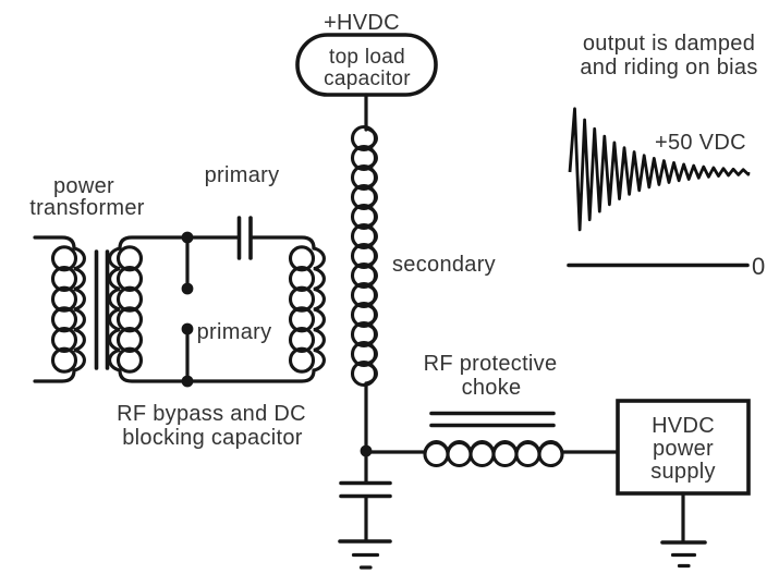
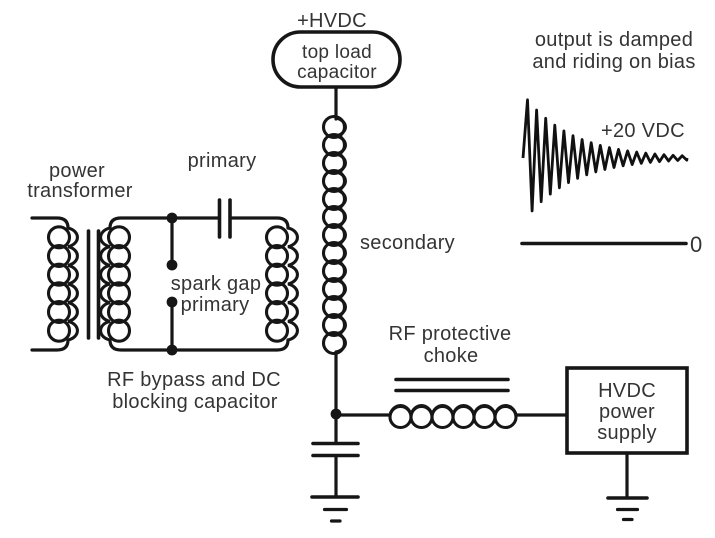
  power
  transformer
  primary
+ spark gap
  primary
  RF bypass and DC
  blocking capacitor
  +HVDC
  top load
  capacitor
  secondary
  RF protective
  choke
  HVDC
  power
  supply
  output is damped
  and riding on bias
- +50 VDC
+ +20 VDC
  0
